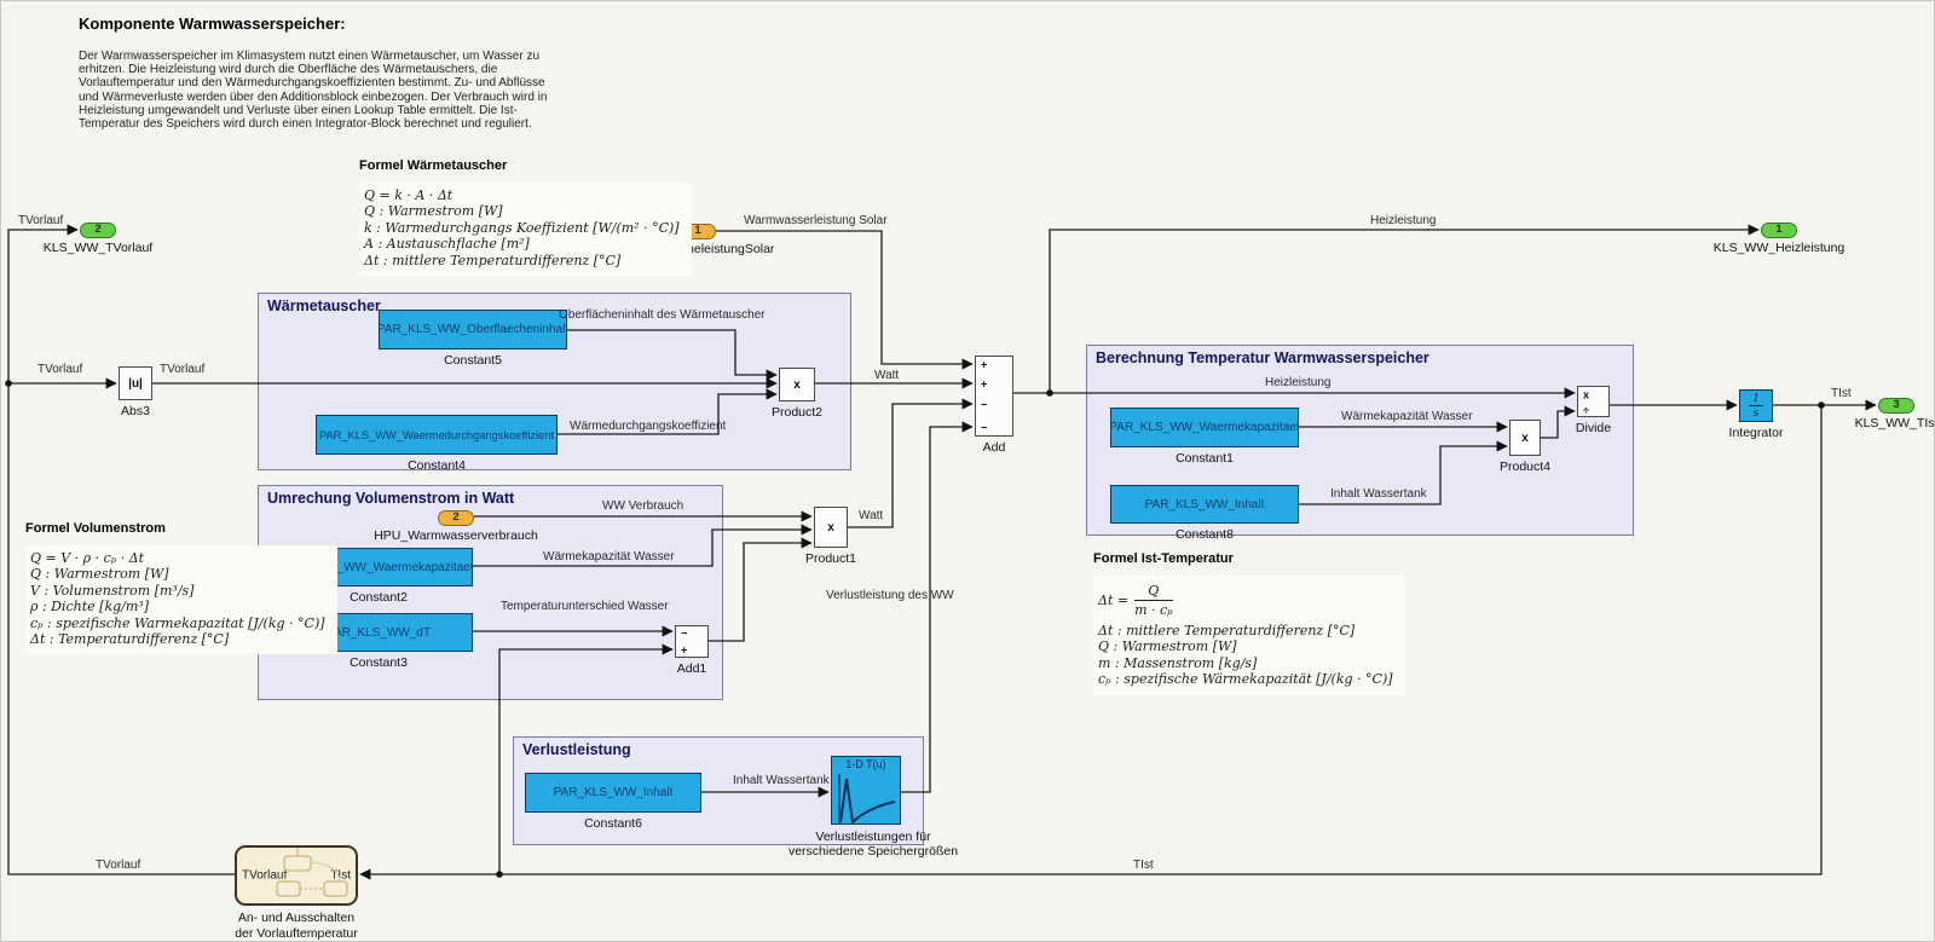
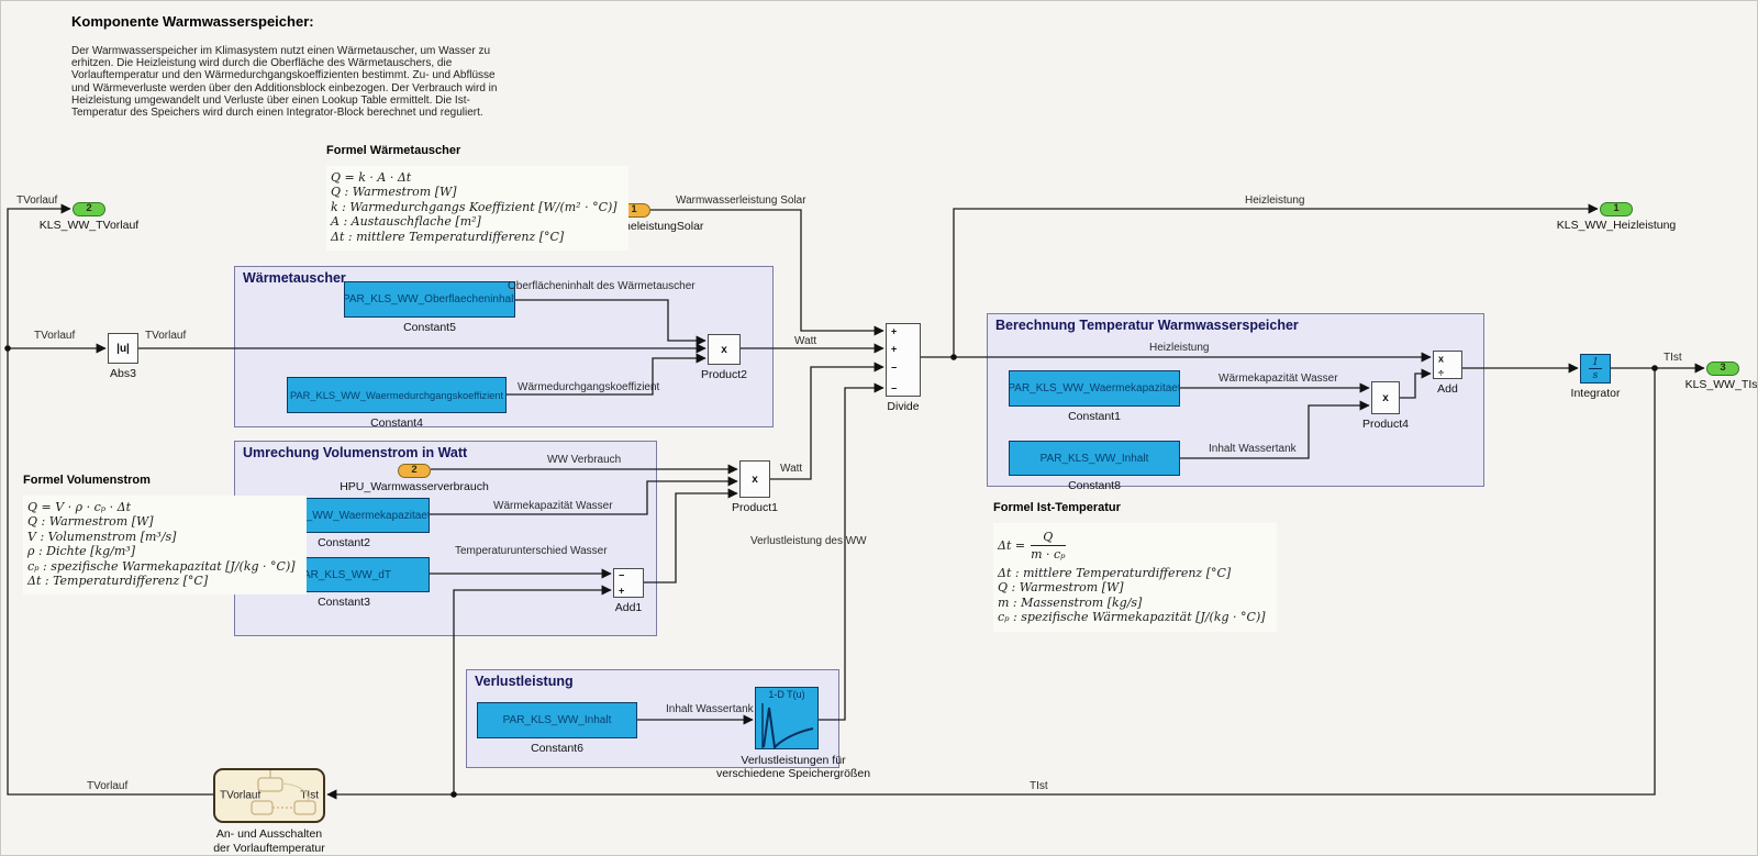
  Wärmetauscher
  Umrechung Volumenstrom in Watt
  Berechnung Temperatur Warmwasserspeicher
  Verlustleistung
  PAR_KLS_WW_Oberflaecheninhal
  Constant5
  PAR_KLS_WW_Waermedurchgangskoeffizient
  Constant4
  _WW_Waermekapazitae
  Constant2
  AR_KLS_WW_dT
  Constant3
  PAR_KLS_WW_Waermekapazitae
  Constant1
  PAR_KLS_WW_Inhalt
  Constant8
  PAR_KLS_WW_Inhalt
  Constant6
  x
  Product2
  x
  Product1
  x
  Product4
  |u|
  Abs3
  x
  ÷
- Divide
+ Add
  +
  +
  −
  −
- Add
+ Divide
  −
  +
  Add1
  1
  s
  Integrator
  1-D T(u)
  Verlustleistungen für
  verschiedene Speichergrößen
  TVorlauf
  TIst
  An- und Ausschalten
  der Vorlauftemperatur
  2
  KLS_WW_TVorlauf
  1
  2
  HPU_Warmwasserverbrauch
  1
  KLS_WW_Heizleistung
  3
  KLS_WW_TIs
  Komponente Warmwasserspeicher:
  Der Warmwasserspeicher im Klimasystem nutzt einen Wärmetauscher, um Wasser zu
  erhitzen. Die Heizleistung wird durch die Oberfläche des Wärmetauschers, die
  Vorlauftemperatur und den Wärmedurchgangskoeffizienten bestimmt. Zu- und Abflüsse
  und Wärmeverluste werden über den Additionsblock einbezogen. Der Verbrauch wird in
  Heizleistung umgewandelt und Verluste über einen Lookup Table ermittelt. Die Ist-
  Temperatur des Speichers wird durch einen Integrator-Block berechnet und reguliert.
  Formel Wärmetauscher
  Q = k · A · Δt
  Q : Warmestrom [W]
  k : Warmedurchgangs Koeffizient [W/(m² · °C)]
  A : Austauschflache [m²]
  Δt : mittlere Temperaturdifferenz [°C]
  Formel Volumenstrom
  Q = V · ρ · cₚ · Δt
  Q : Warmestrom [W]
  V : Volumenstrom [m³/s]
  ρ : Dichte [kg/m³]
  cₚ : spezifische Warmekapazitat [J/(kg · °C)]
  Δt : Temperaturdifferenz [°C]
  Formel Ist-Temperatur
  Δt =
  Q
  m · cₚ
  Δt : mittlere Temperaturdifferenz [°C]
  Q : Warmestrom [W]
  m : Massenstrom [kg/s]
  cₚ : spezifische Wärmekapazität [J/(kg · °C)]
  TVorlauf
  TVorlauf
  TVorlauf
  Warmwasserleistung Solar
  Heizleistung
  Oberflächeninhalt des Wärmetauscher
  Wärmedurchgangskoeffizient
  Watt
  WW Verbrauch
  Wärmekapazität Wasser
  Temperaturunterschied Wasser
  Watt
  Heizleistung
  Wärmekapazität Wasser
  Inhalt Wassertank
  Inhalt Wassertank
  Verlustleistung des WW
  TIst
  TIst
  TVorlauf
